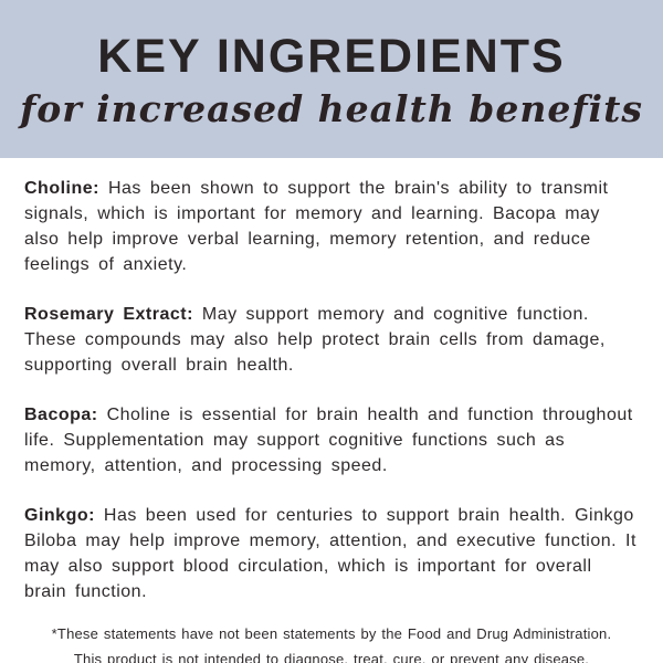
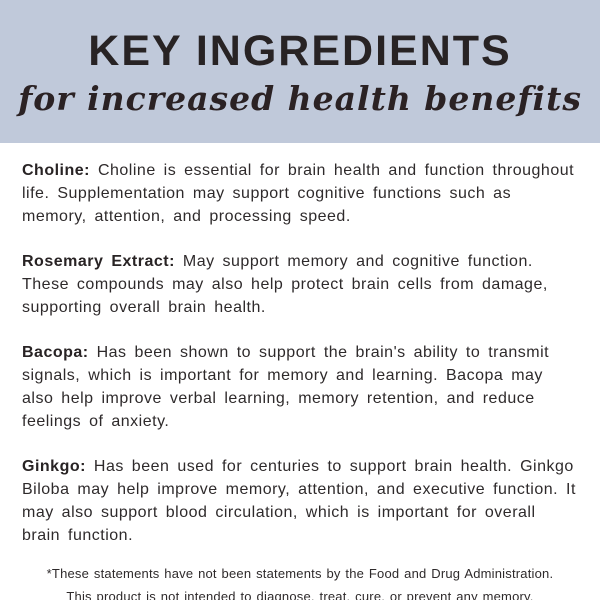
  KEY INGREDIENTS
  for increased health benefits
- Choline: Has been shown to support the brain's ability to transmit signals, which is important for memory and learning. Bacopa may also help improve verbal learning, memory retention, and reduce feelings of anxiety.
+ Choline: Choline is essential for brain health and function throughout life. Supplementation may support cognitive functions such as memory, attention, and processing speed.
  Rosemary Extract: May support memory and cognitive function. These compounds may also help protect brain cells from damage, supporting overall brain health.
- Bacopa: Choline is essential for brain health and function throughout life. Supplementation may support cognitive functions such as memory, attention, and processing speed.
+ Bacopa: Has been shown to support the brain's ability to transmit signals, which is important for memory and learning. Bacopa may also help improve verbal learning, memory retention, and reduce feelings of anxiety.
  Ginkgo: Has been used for centuries to support brain health. Ginkgo Biloba may help improve memory, attention, and executive function. It may also support blood circulation, which is important for overall brain function.
  *These statements have not been statements by the Food and Drug Administration.
- This product is not intended to diagnose, treat, cure, or prevent any disease.
+ This product is not intended to diagnose, treat, cure, or prevent any memory.
